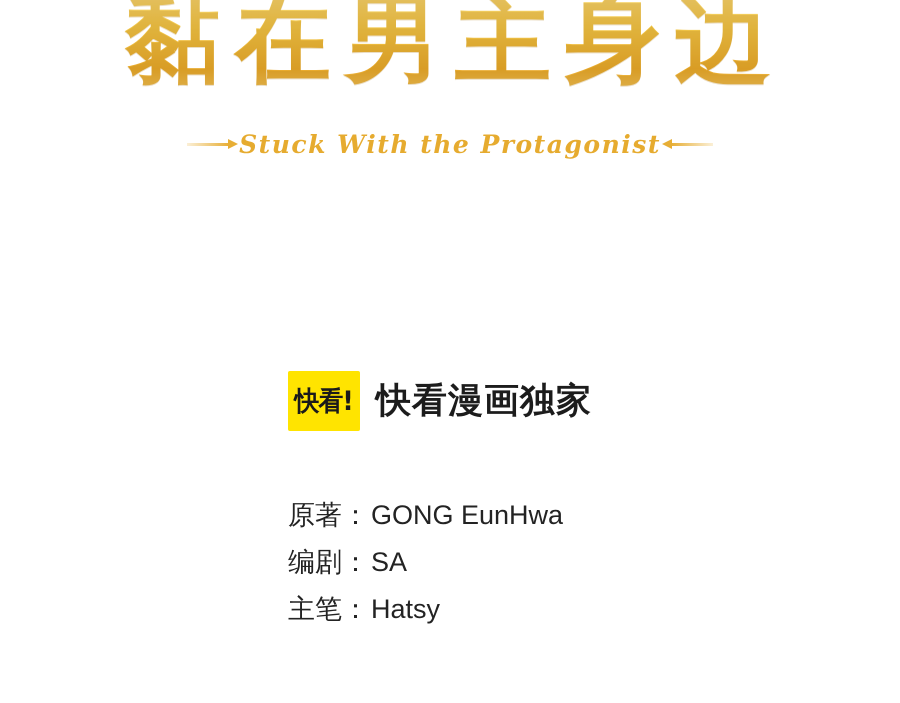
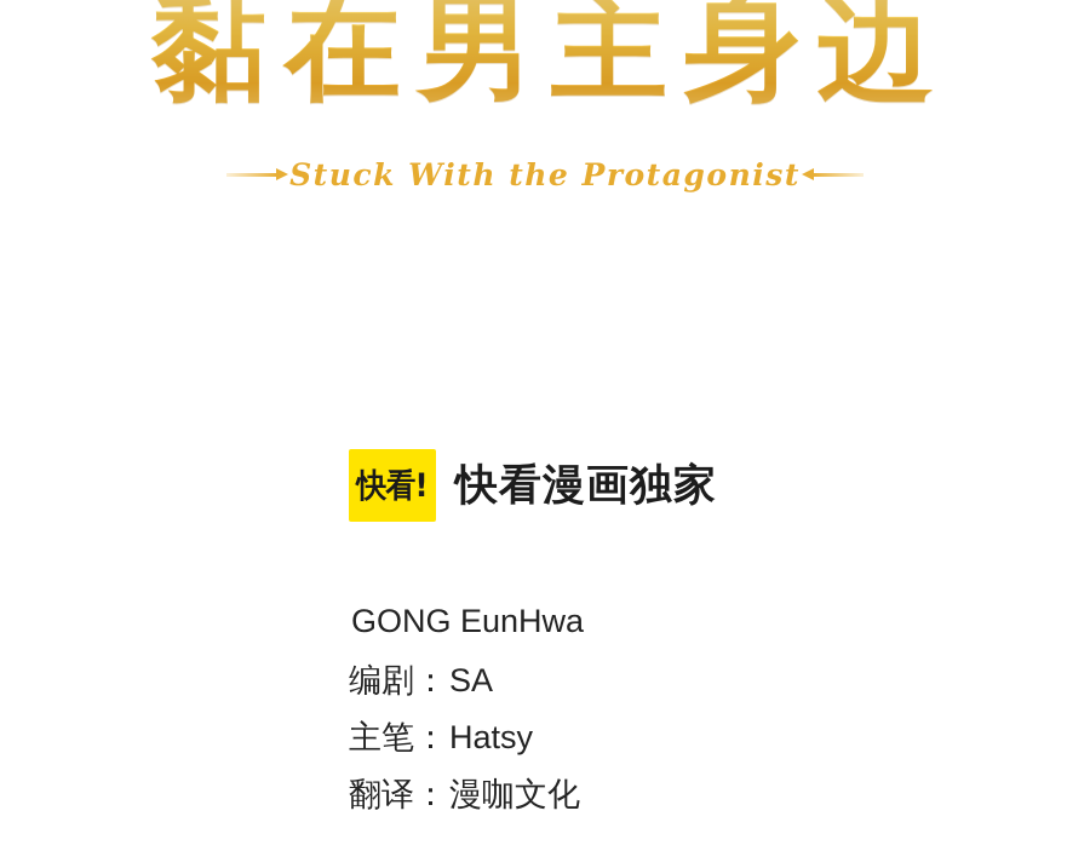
  黏在男主身边
  Stuck With the Protagonist
  快看!
  快看漫画独家
- 原著：
  GONG EunHwa
  编剧：
  SA
  主笔：
  Hatsy
+ 翻译：
+ 漫咖文化
